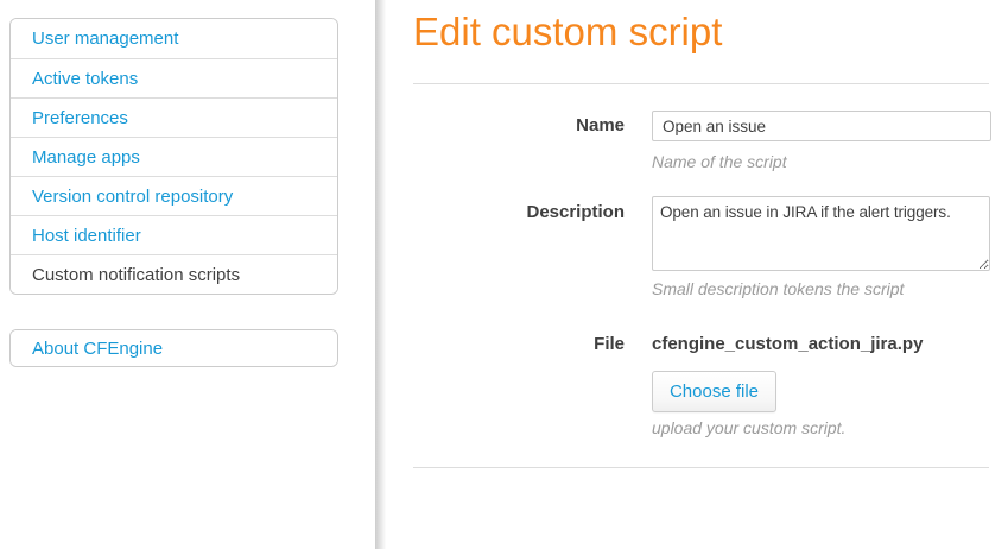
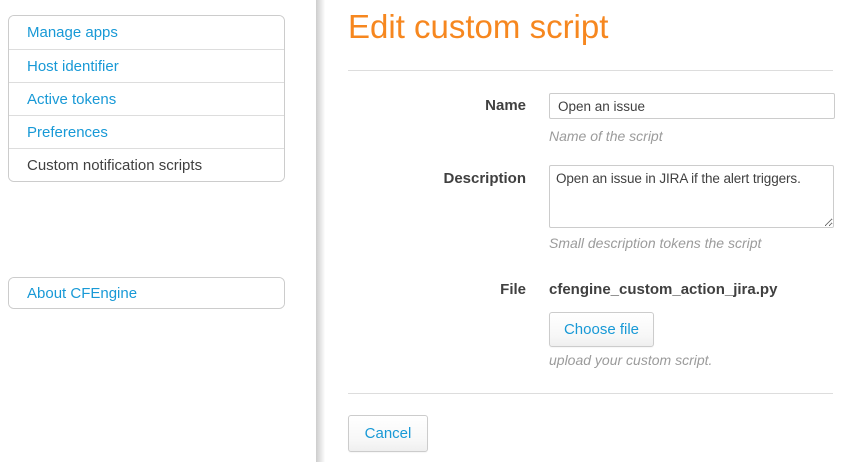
- User management
- Active tokens
+ Manage apps
- Preferences
+ Host identifier
- Manage apps
+ Active tokens
- Version control repository
- Host identifier
+ Preferences
  Custom notification scripts
  About CFEngine
  Edit custom script
  Name
  Open an issue
  Name of the script
  Description
  Open an issue in JIRA if the alert triggers.
  Small description tokens the script
  File
  cfengine_custom_action_jira.py
  Choose file
  upload your custom script.
+ Cancel
